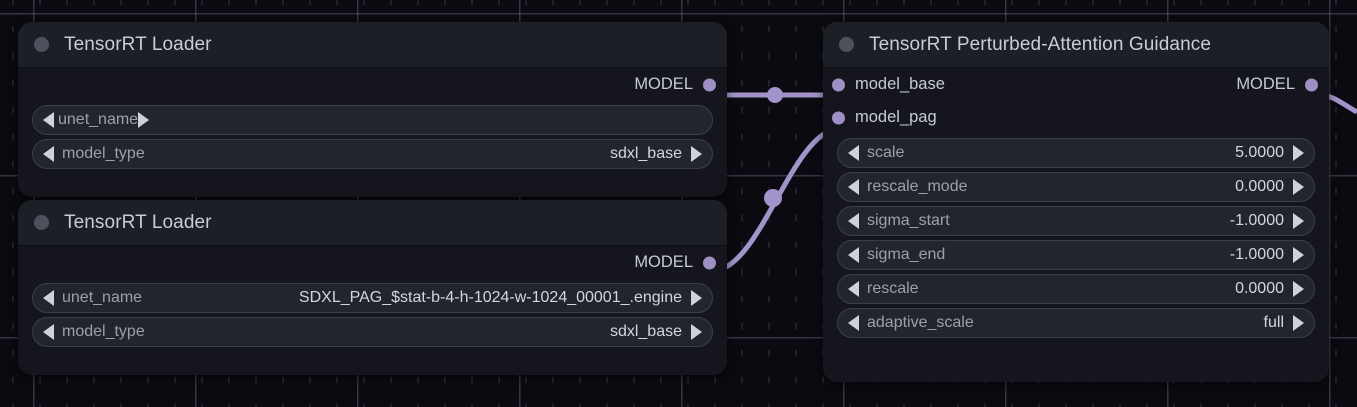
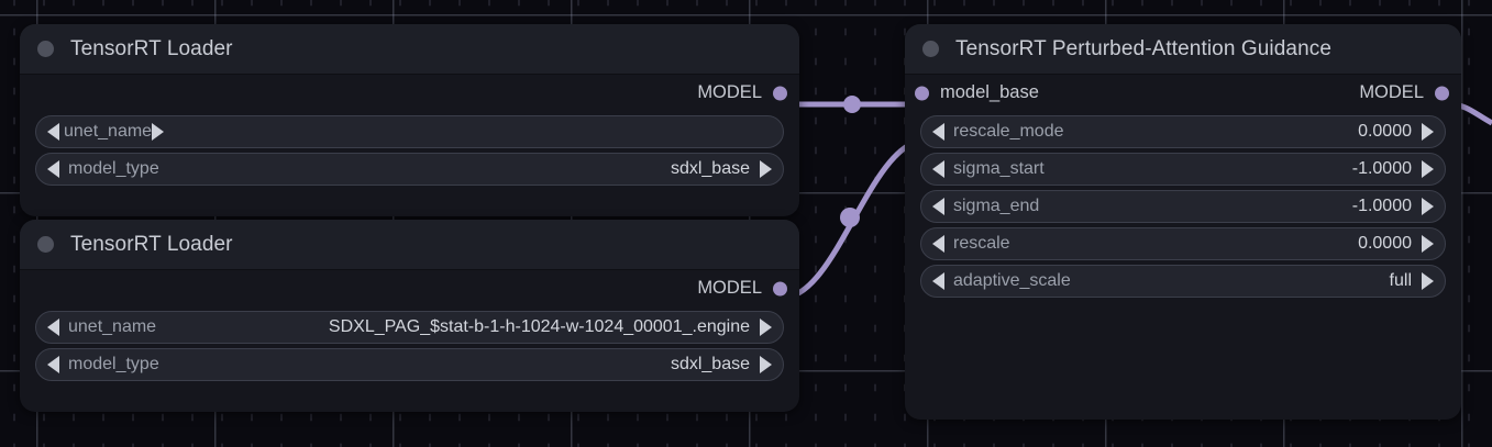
  TensorRT Loader
  MODEL
  unet_name
  model_type
  sdxl_base
  TensorRT Loader
  MODEL
  unet_name
- SDXL_PAG_$stat-b-4-h-1024-w-1024_00001_.engine
+ SDXL_PAG_$stat-b-1-h-1024-w-1024_00001_.engine
  model_type
  sdxl_base
  TensorRT Perturbed-Attention Guidance
  model_base
  MODEL
- model_pag
- scale
- 5.0000
  rescale_mode
  0.0000
  sigma_start
  -1.0000
  sigma_end
  -1.0000
  rescale
  0.0000
  adaptive_scale
  full
